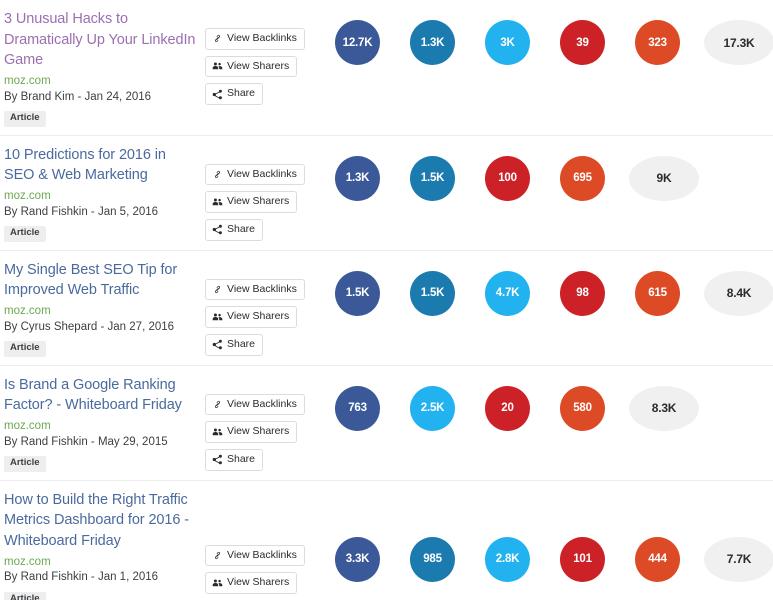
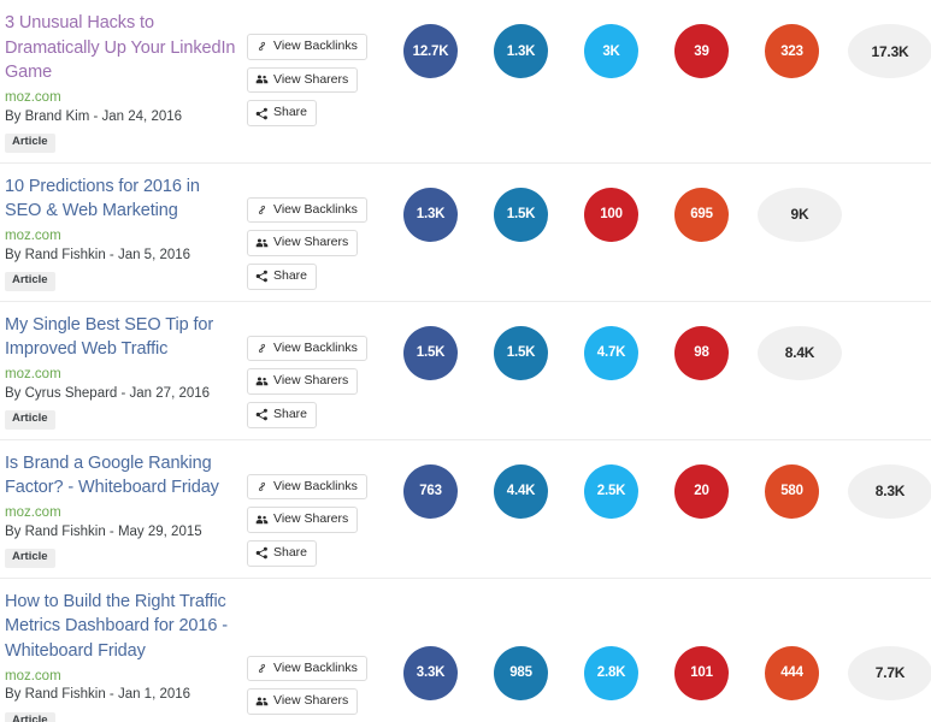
  3 Unusual Hacks to Dramatically Up Your LinkedIn Game
  moz.com
  By Brand Kim - Jan 24, 2016
  Article
  View Backlinks
  View Sharers
  Share
  12.7K
  1.3K
  3K
  39
  323
  17.3K
  10 Predictions for 2016 in SEO & Web Marketing
  moz.com
  By Rand Fishkin - Jan 5, 2016
  Article
  View Backlinks
  View Sharers
  Share
  1.3K
  1.5K
  100
  695
  9K
  My Single Best SEO Tip for Improved Web Traffic
  moz.com
  By Cyrus Shepard - Jan 27, 2016
  Article
  View Backlinks
  View Sharers
  Share
  1.5K
  1.5K
  4.7K
  98
- 615
  8.4K
  Is Brand a Google Ranking Factor? - Whiteboard Friday
  moz.com
  By Rand Fishkin - May 29, 2015
  Article
  View Backlinks
  View Sharers
  Share
  763
+ 4.4K
  2.5K
  20
  580
  8.3K
  How to Build the Right Traffic Metrics Dashboard for 2016 - Whiteboard Friday
  moz.com
  By Rand Fishkin - Jan 1, 2016
  Article
  View Backlinks
  View Sharers
  3.3K
  985
  2.8K
  101
  444
  7.7K
